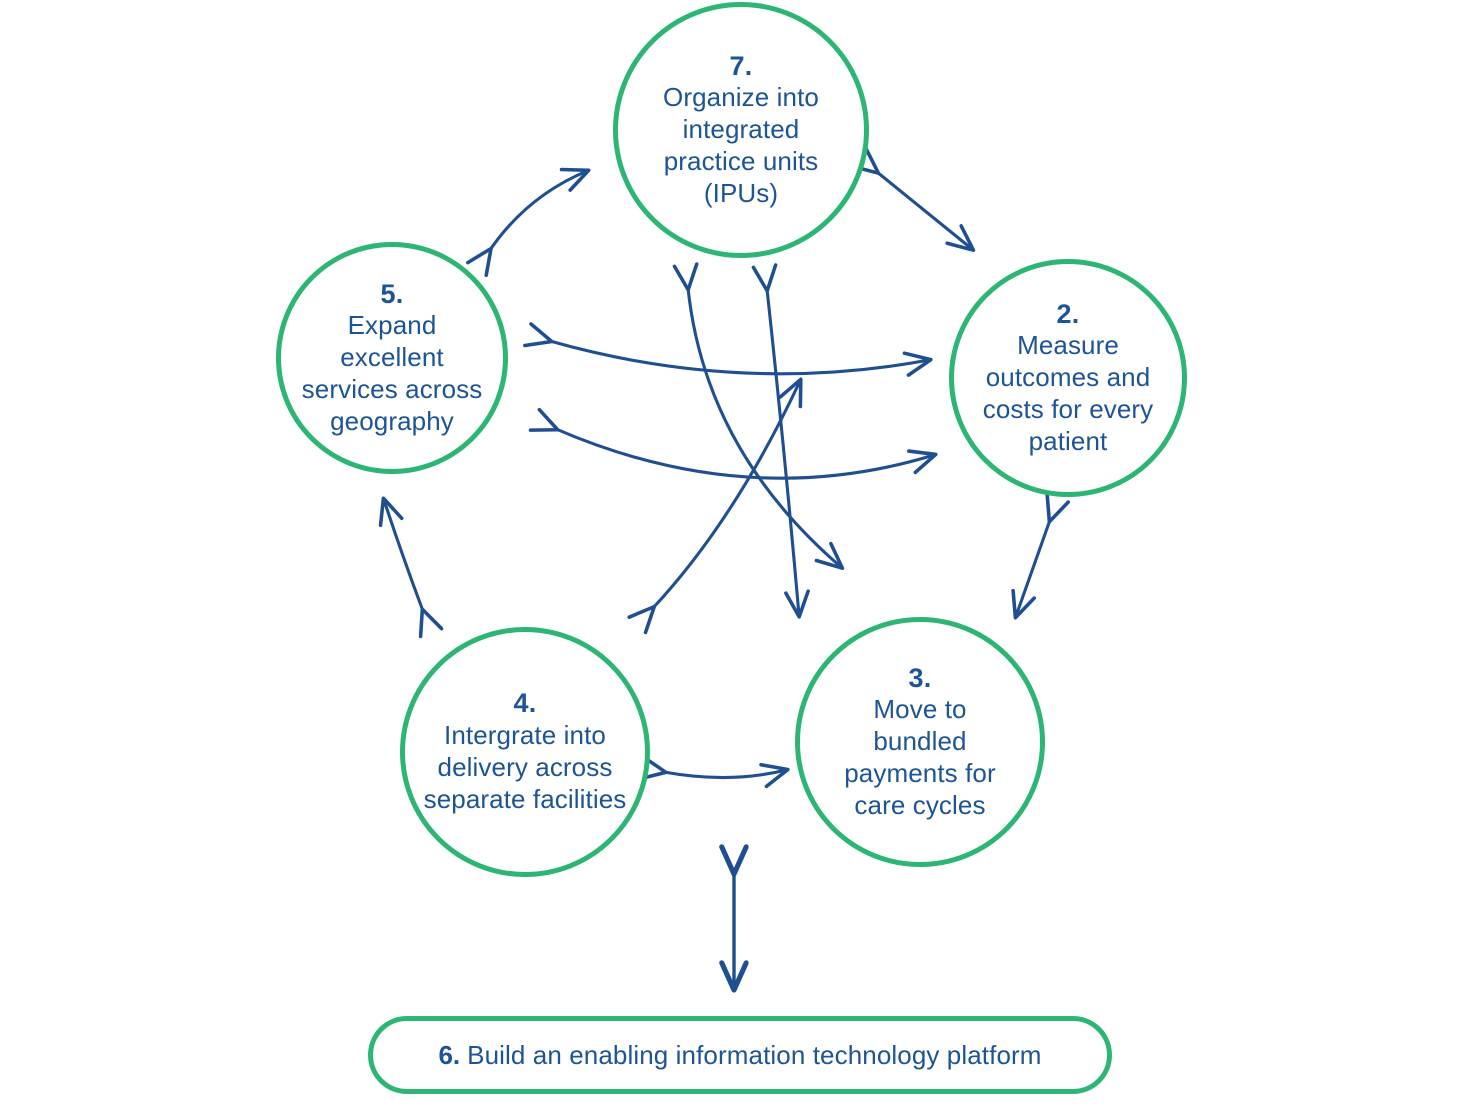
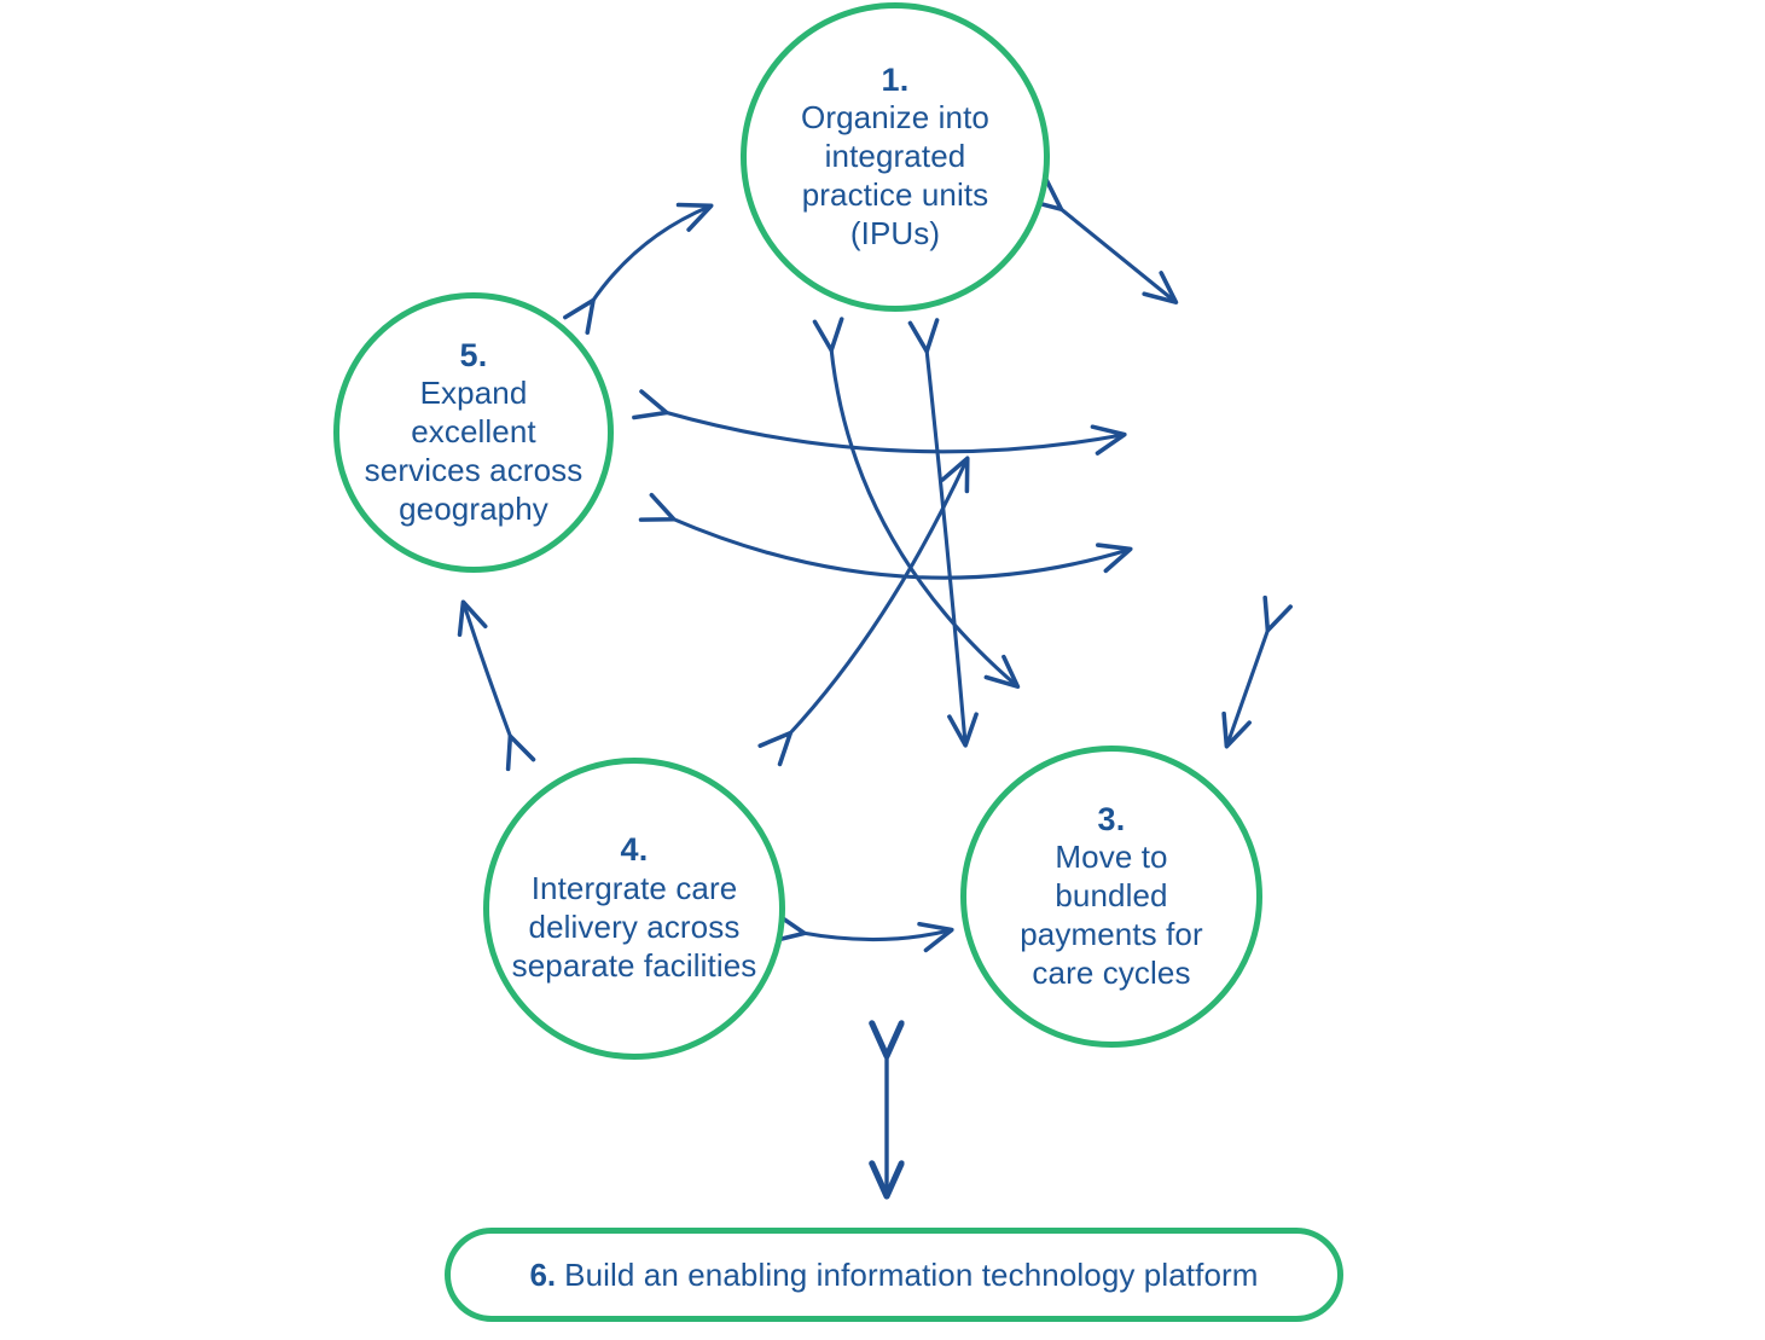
- 7.
+ 1.
  Organize into integrated practice units (IPUs)
- 2.
- Measure outcomes and costs for every patient
  3.
  Move to bundled payments for care cycles
  4.
- Intergrate into delivery across separate facilities
+ Intergrate care delivery across separate facilities
  5.
  Expand excellent services across geography
  6.
  Build an enabling information technology platform
